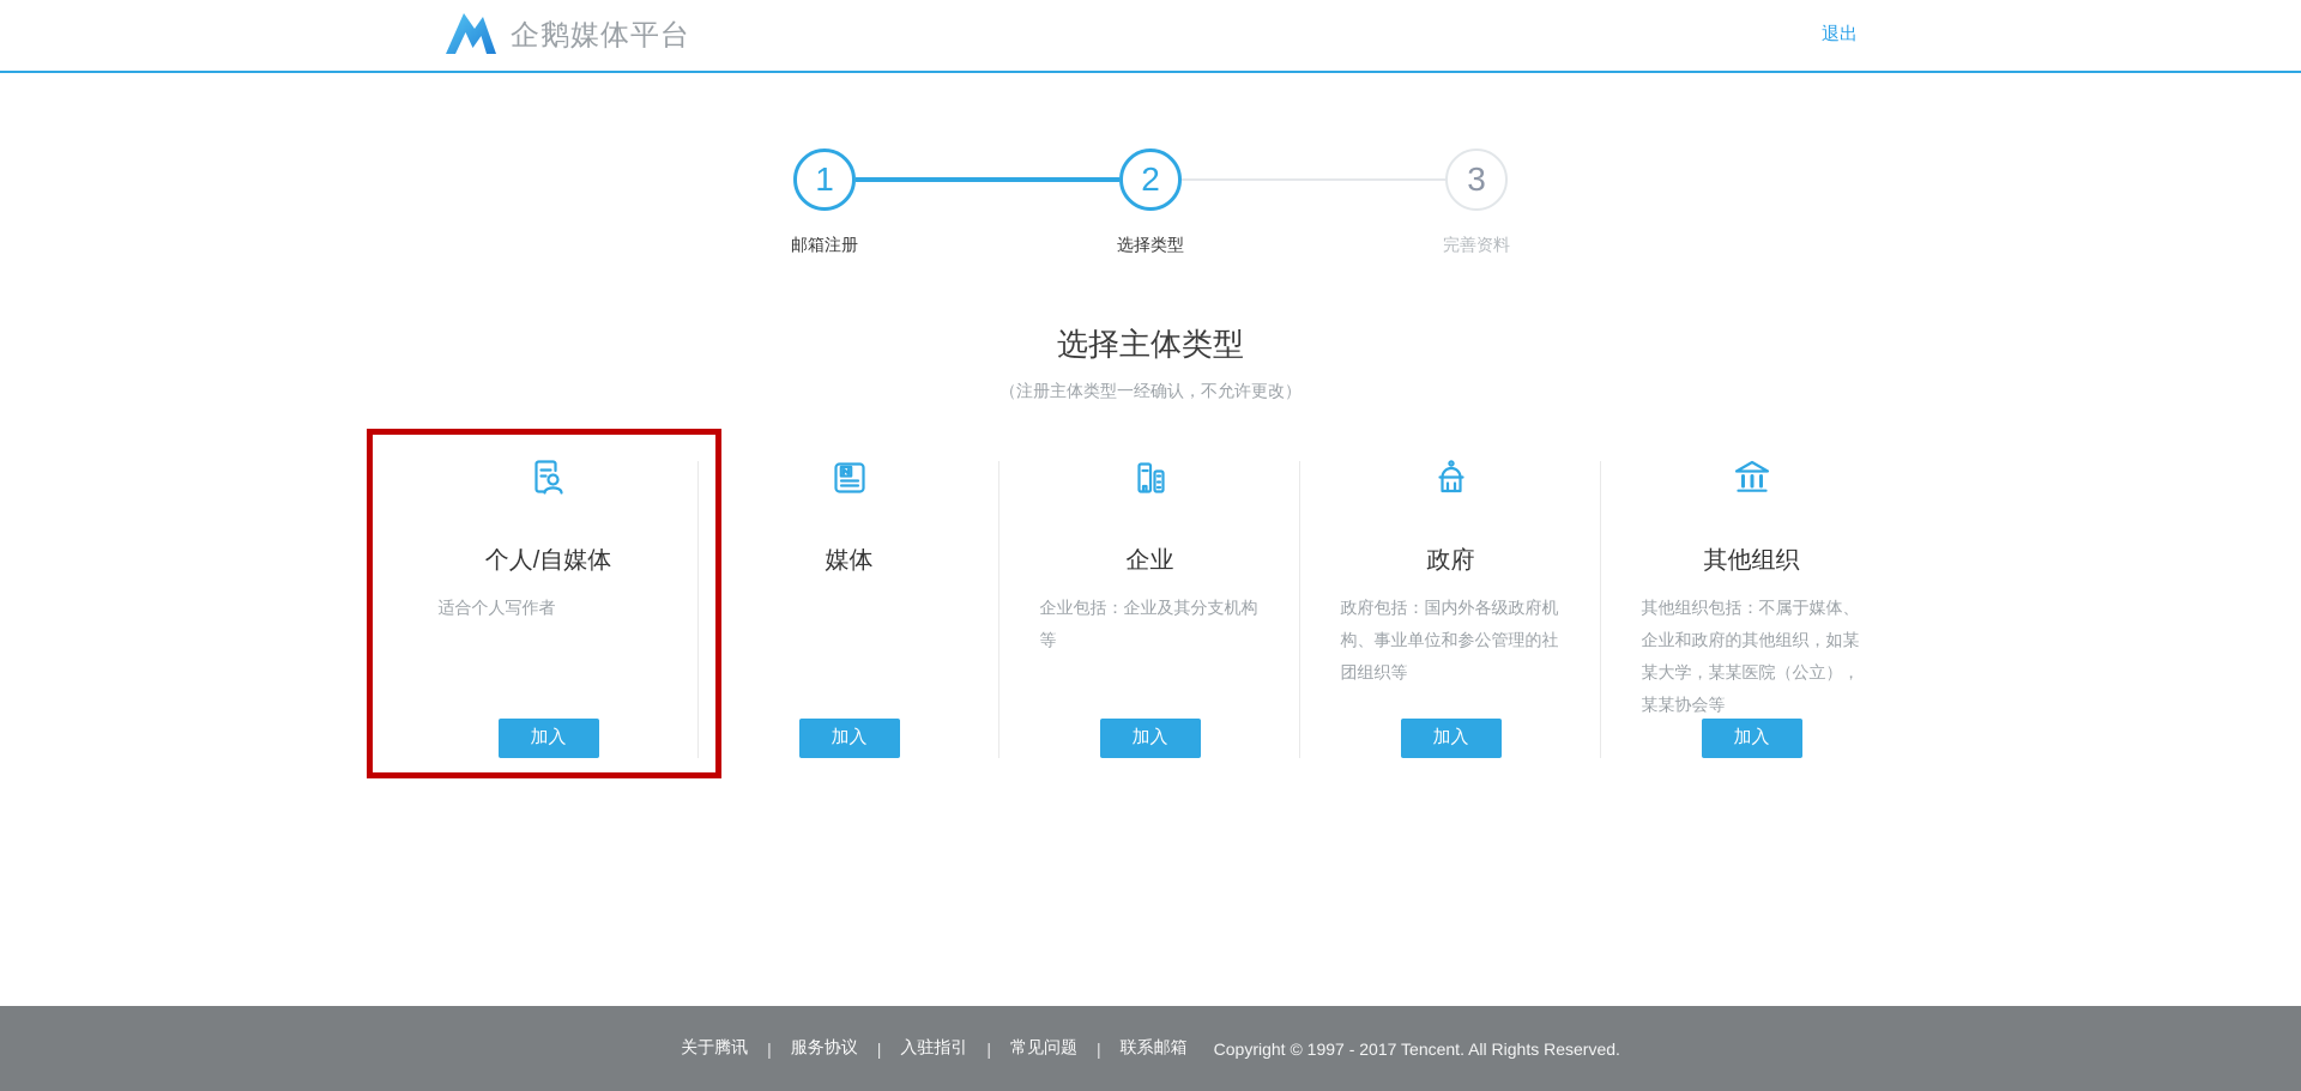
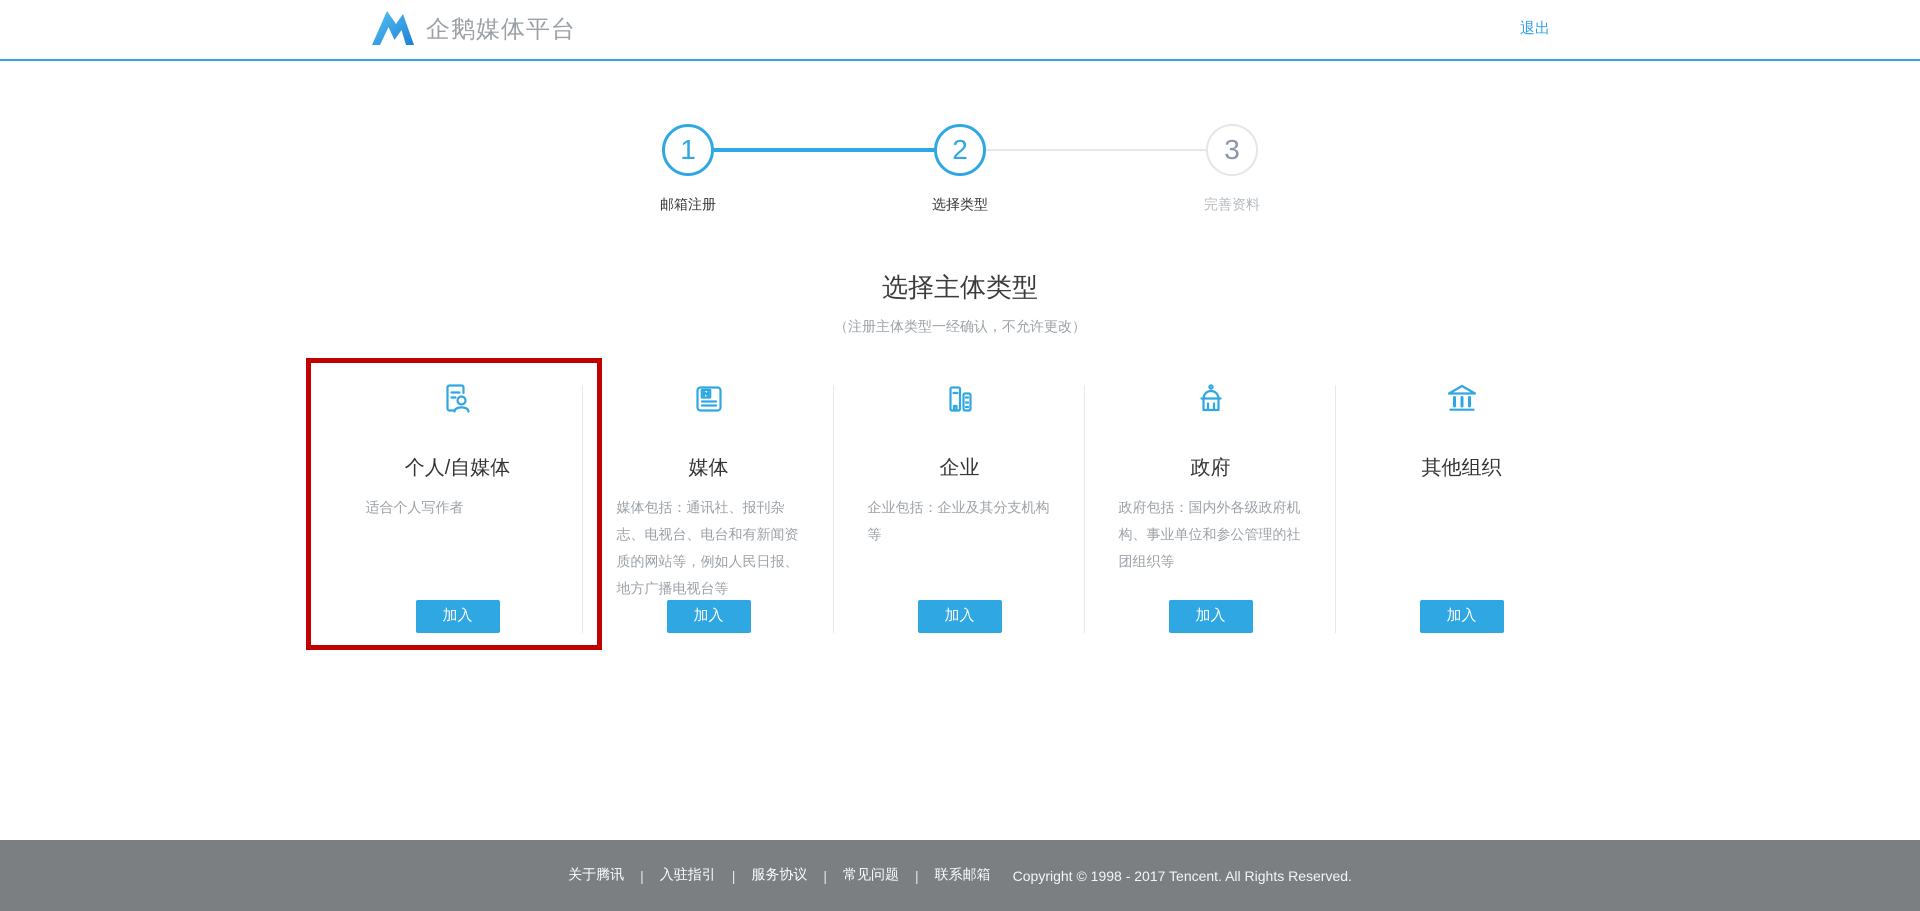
  企鹅媒体平台
  退出
  1
  2
  3
  邮箱注册
  选择类型
  完善资料
  选择主体类型
  （注册主体类型一经确认，不允许更改）
  个人/自媒体
  适合个人写作者
  加入
  媒体
+ 媒体包括：通讯社、报刊杂志、电视台、电台和有新闻资质的网站等，例如人民日报、地方广播电视台等
  加入
  企业
  企业包括：企业及其分支机构等
  加入
  政府
  政府包括：国内外各级政府机构、事业单位和参公管理的社团组织等
  加入
  其他组织
- 其他组织包括：不属于媒体、企业和政府的其他组织，如某某大学，某某医院（公立），某某协会等
  加入
  关于腾讯
  |
- 服务协议
+ 入驻指引
  |
- 入驻指引
+ 服务协议
  |
  常见问题
  |
  联系邮箱
- Copyright © 1997 - 2017 Tencent. All Rights Reserved.
+ Copyright © 1998 - 2017 Tencent. All Rights Reserved.
